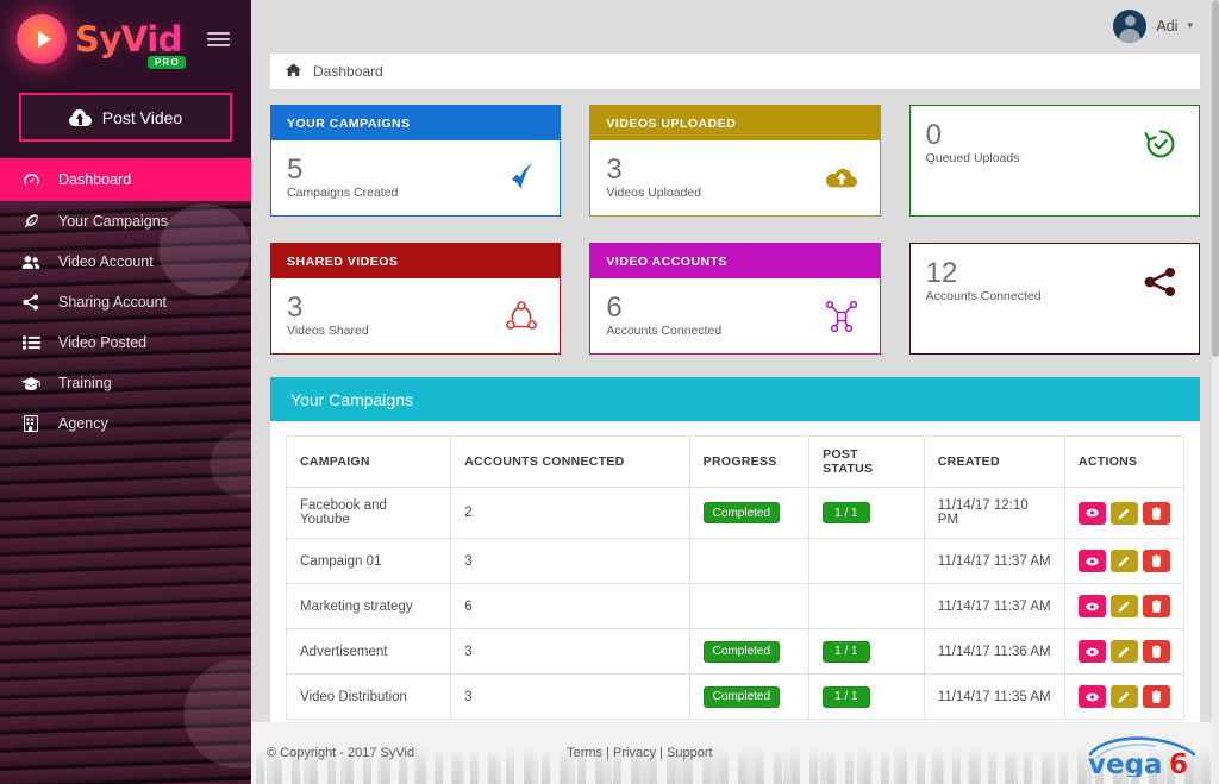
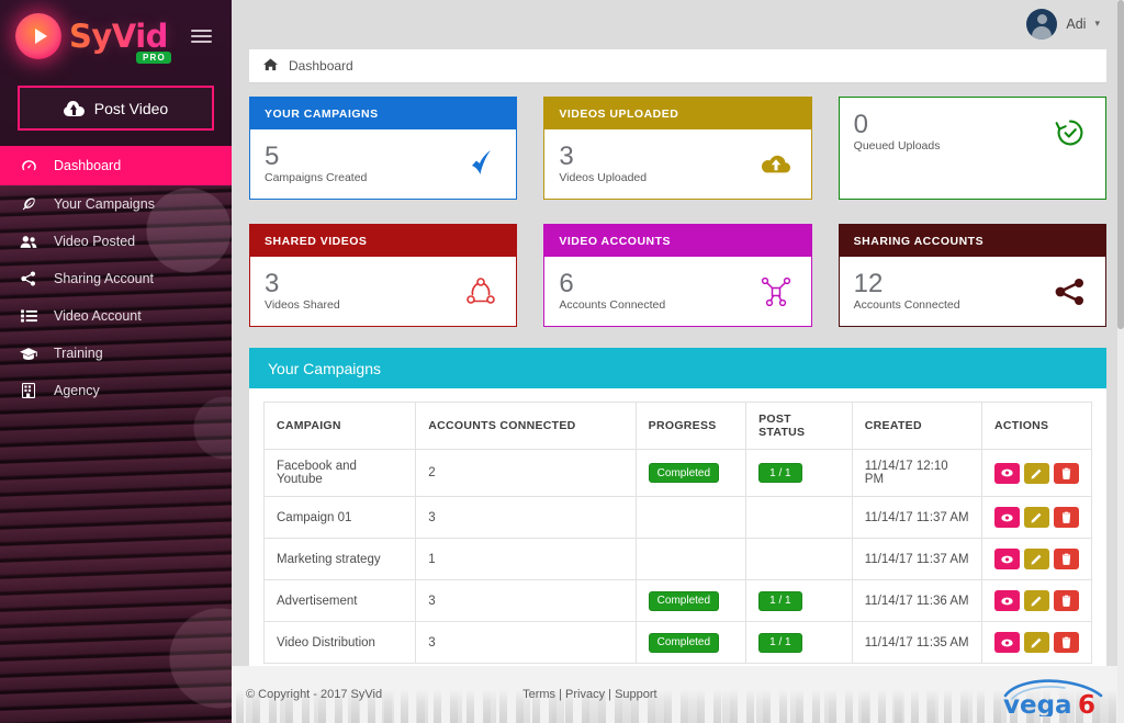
  SyVid
  PRO
  Post Video
  Dashboard
  Your Campaigns
- Video Account
+ Video Posted
  Sharing Account
- Video Posted
+ Video Account
  Training
  Agency
  Adi
  ▾
  Dashboard
  YOUR CAMPAIGNS
  5
  Campaigns Created
  VIDEOS UPLOADED
  3
  Videos Uploaded
  0
  Queued Uploads
  SHARED VIDEOS
  3
  Videos Shared
  VIDEO ACCOUNTS
  6
  Accounts Connected
+ SHARING ACCOUNTS
  12
  Accounts Connected
  Your Campaigns
  CAMPAIGN	ACCOUNTS CONNECTED	PROGRESS	POST STATUS	CREATED	ACTIONS
  Facebook and Youtube	2	Completed	1 / 1	11/14/17 12:10 PM
  Campaign 01	3			11/14/17 11:37 AM
- Marketing strategy	6			11/14/17 11:37 AM
+ Marketing strategy	1			11/14/17 11:37 AM
  Advertisement	3	Completed	1 / 1	11/14/17 11:36 AM
  Video Distribution	3	Completed	1 / 1	11/14/17 11:35 AM
  © Copyright - 2017 SyVid
  Terms | Privacy | Support
  vega
  6
